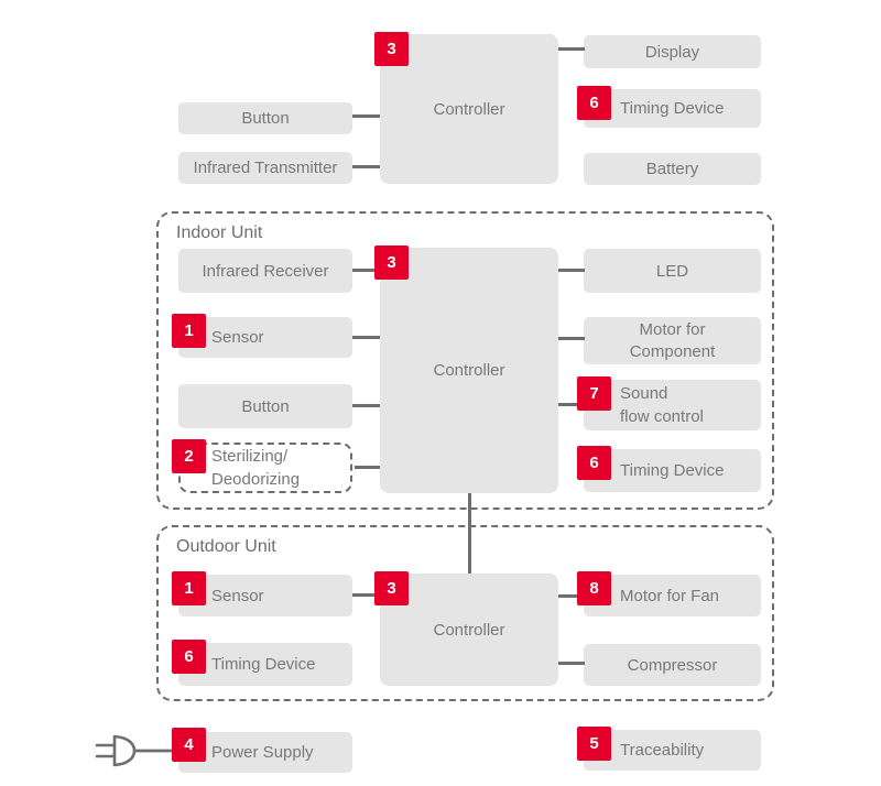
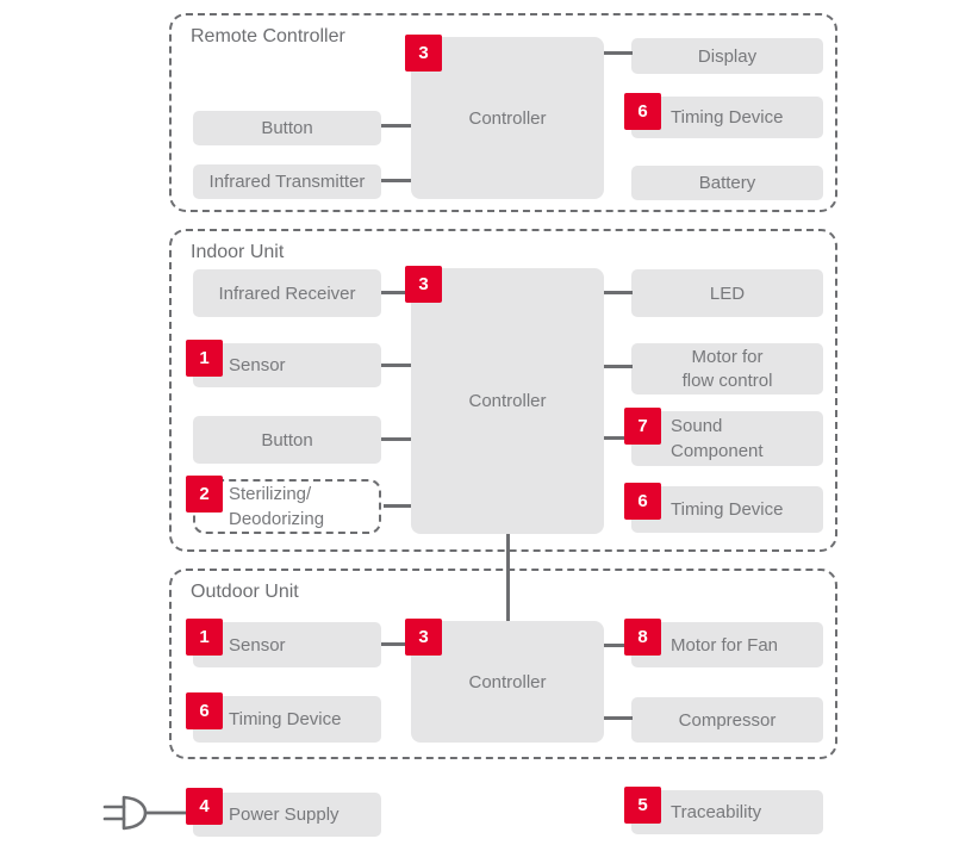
+ Remote Controller
  Button
  Infrared Transmitter
  Controller
  3
  Display
  Timing Device
  6
  Battery
  Indoor Unit
  Infrared Receiver
  Sensor
  1
  Button
  Sterilizing/
  Deodorizing
  2
  Controller
  3
  LED
  Motor for
- Component
+ flow control
  Sound
- flow control
+ Component
  7
  Timing Device
  6
  Outdoor Unit
  Sensor
  1
  Timing Device
  6
  Controller
  3
  Motor for Fan
  8
  Compressor
  Power Supply
  4
  Traceability
  5
